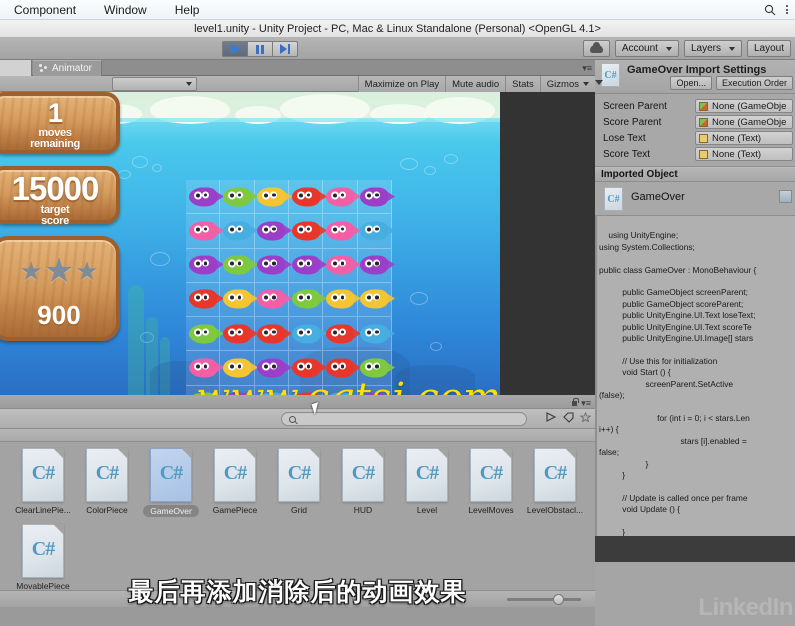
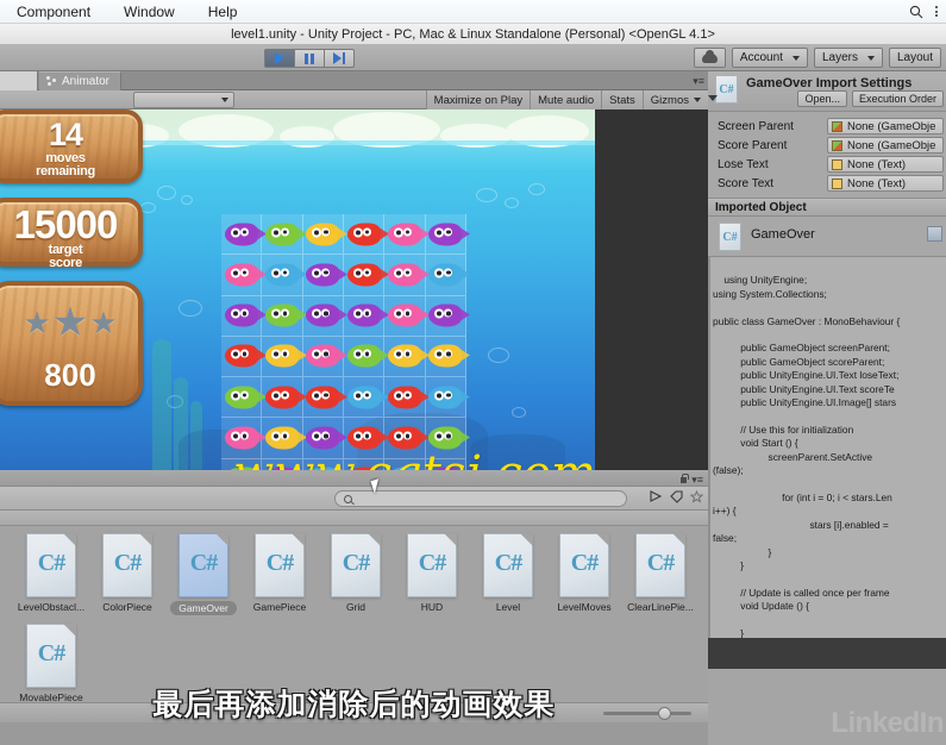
  Component
  Window
  Help
  level1.unity - Unity Project - PC, Mac & Linux Standalone (Personal) <OpenGL 4.1>
  Account
  Layers
  Layout
  Animator
  ▾≡
  Maximize on Play
  Mute audio
  Stats
  Gizmos
- 1
+ 14
  moves
  remaining
  15000
  target
  score
  ★
  ★
  ★
- 900
+ 800
  ▾≡
  C#
- ClearLinePie...
+ LevelObstacl...
  C#
  ColorPiece
  C#
  GameOver
  C#
  GamePiece
  C#
  Grid
  C#
  HUD
  C#
  Level
  C#
  LevelMoves
  C#
- LevelObstacl...
+ ClearLinePie...
  C#
  MovablePiece
  C#
  GameOver Import Settings
  Open...
  Execution Order
  Screen Parent
  None (GameObje
  Score Parent
  None (GameObje
  Lose Text
  None (Text)
  Score Text
  None (Text)
  Imported Object
  C#
  GameOver
  using UnityEngine;
  using System.Collections;
  public class GameOver : MonoBehaviour {
  public GameObject screenParent;
  public GameObject scoreParent;
  public UnityEngine.UI.Text loseText;
  public UnityEngine.UI.Text scoreTe
  public UnityEngine.UI.Image[] stars
  // Use this for initialization
  void Start () {
  screenParent.SetActive
  (false);
  for (int i = 0; i < stars.Len
  i++) {
  stars [i].enabled =
  false;
  }
  }
  // Update is called once per frame
  void Update () {
  }
  最后再添加消除后的动画效果
